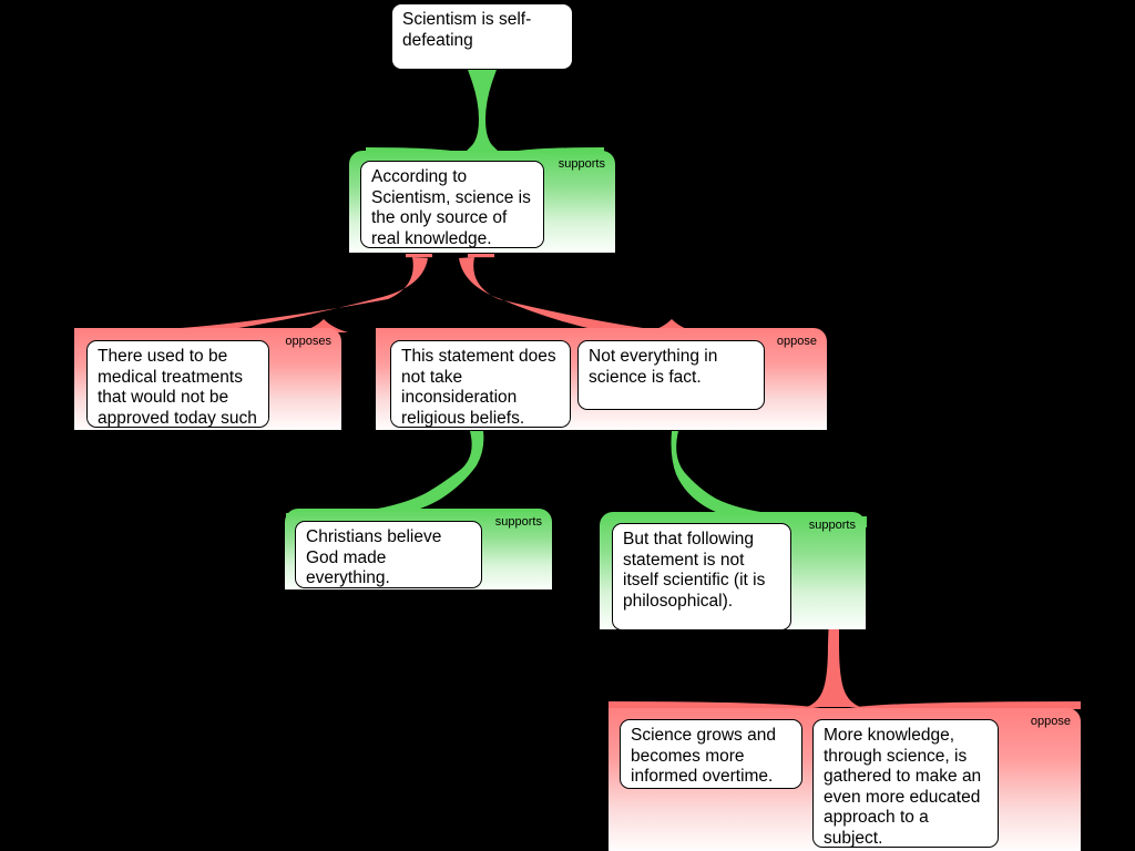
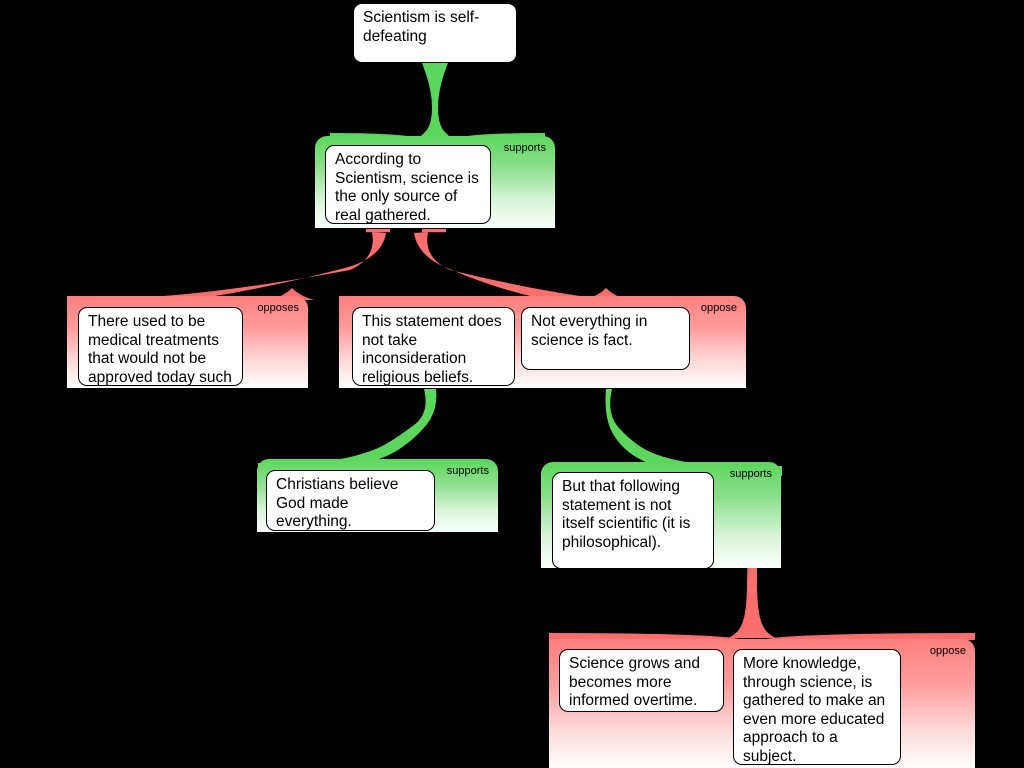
  Scientism is self-defeating
  supports
- According to Scientism, science is the only source of real knowledge.
+ According to Scientism, science is the only source of real gathered.
  opposes
  There used to be medical treatments that would not be approved today such as lobotomy.
  oppose
  This statement does not take inconsideration religious beliefs.
  Not everything in science is fact.
  supports
  Christians believe God made everything.
  supports
  But that following statement is not itself scientific (it is philosophical).
  oppose
  Science grows and becomes more informed overtime.
  More knowledge, through science, is gathered to make an even more educated approach to a subject.
